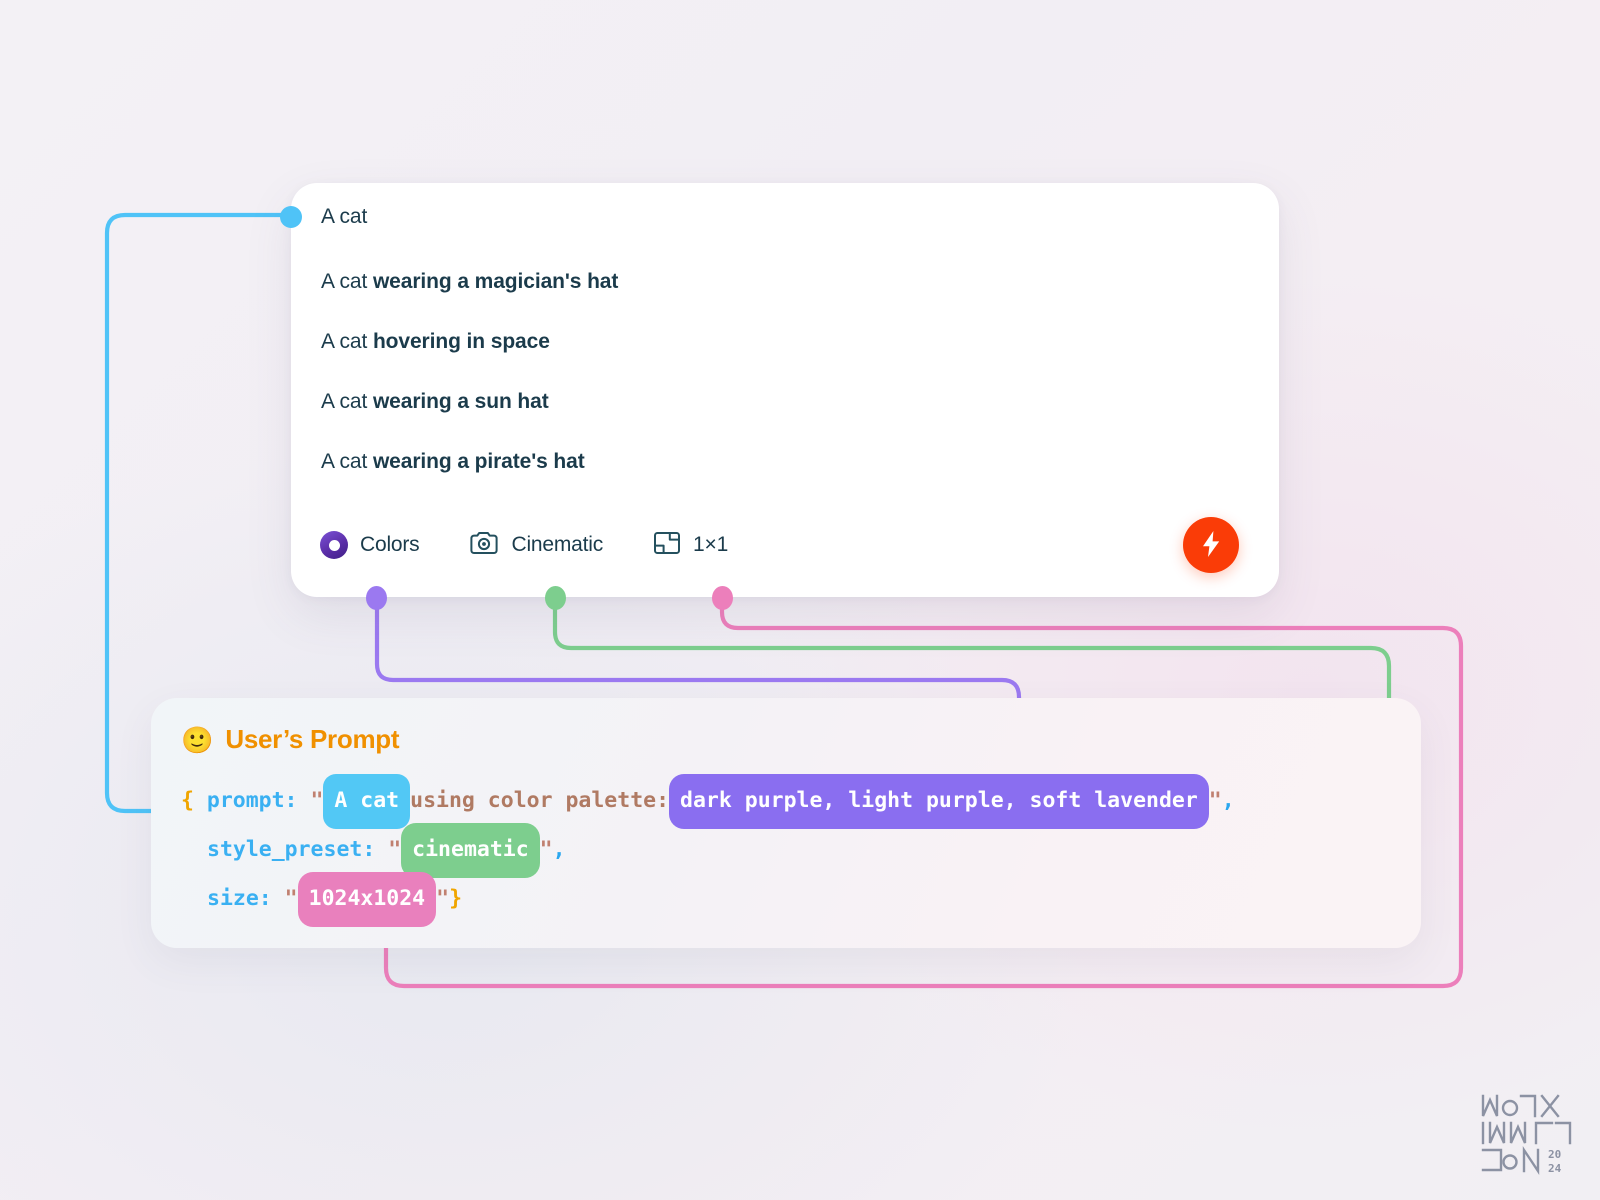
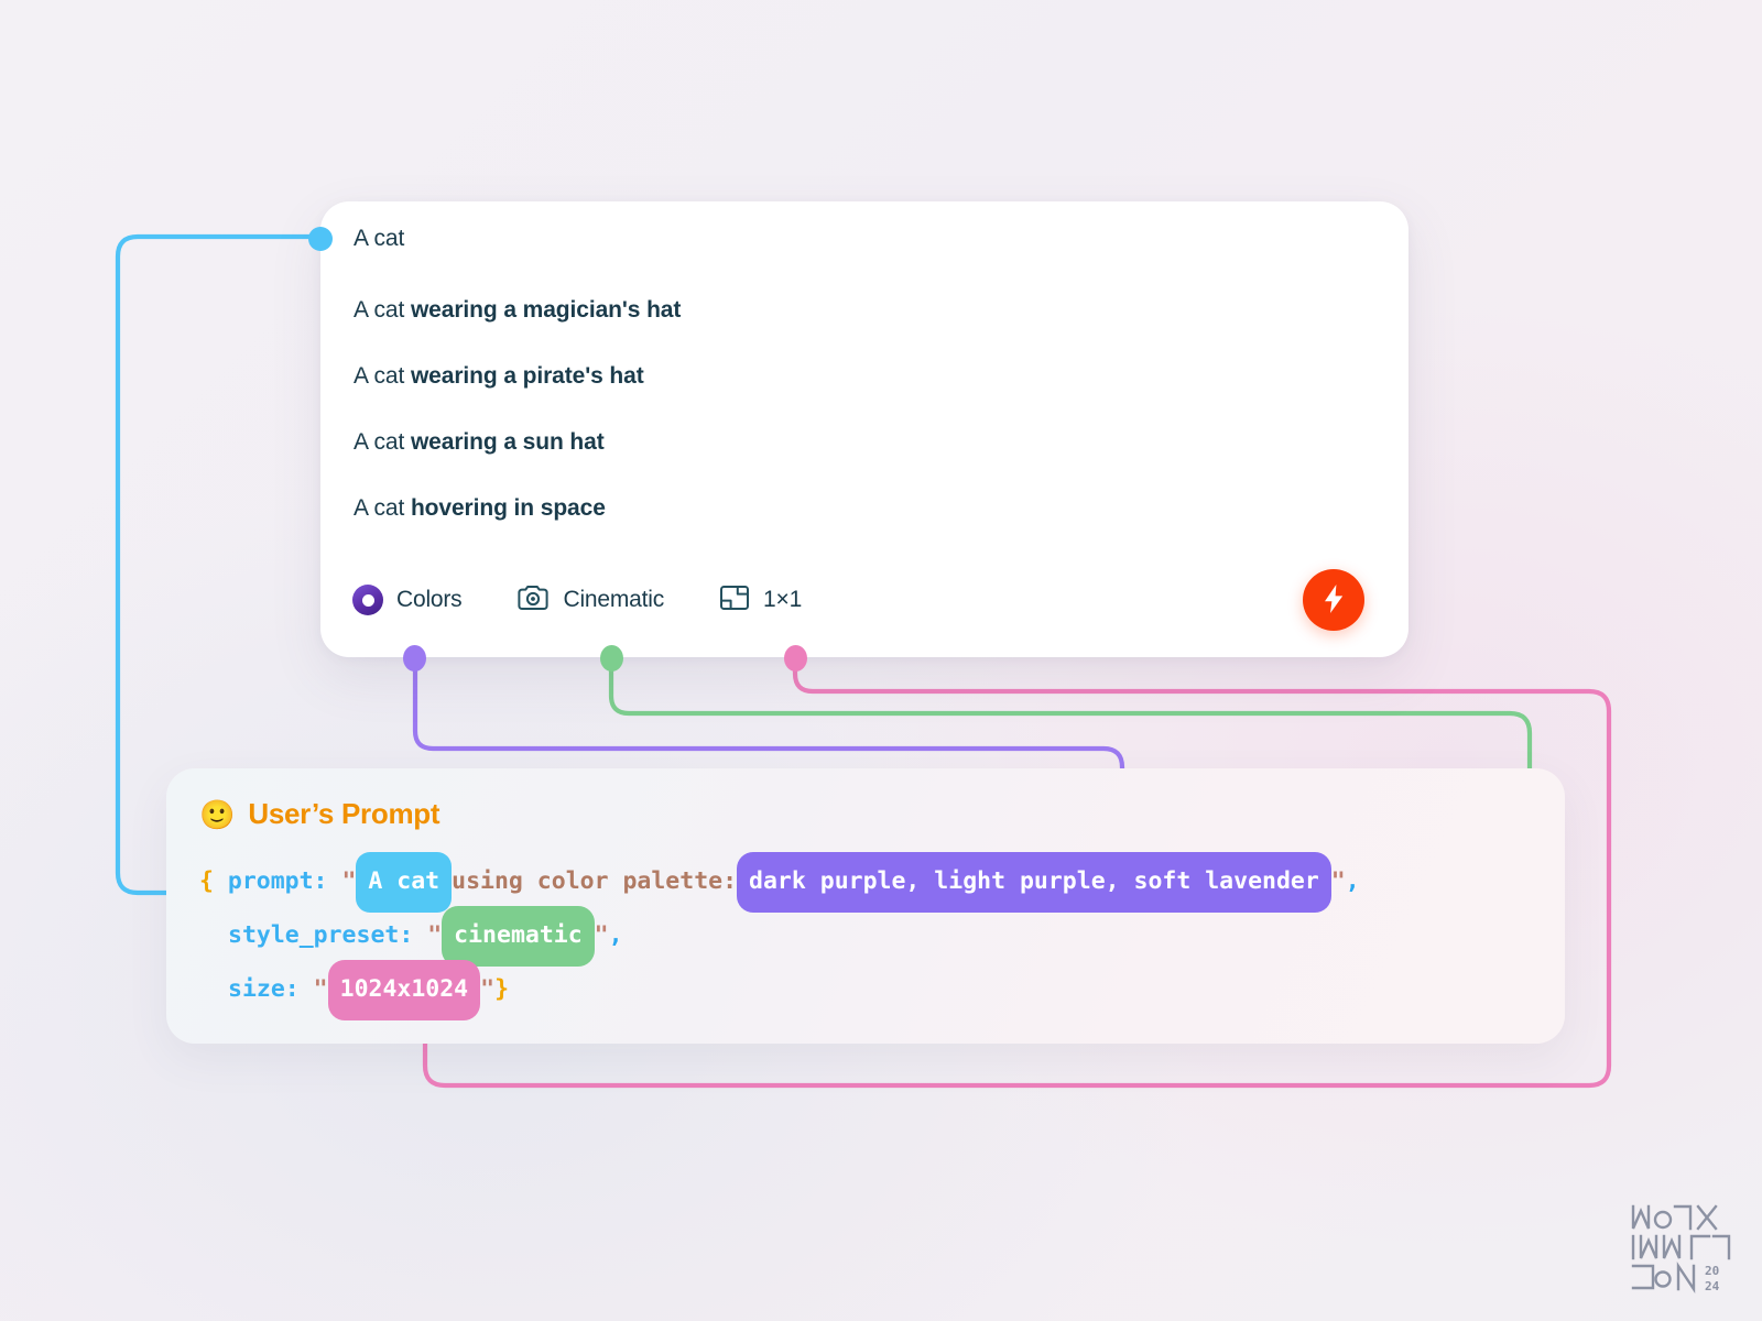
  A cat
  A cat wearing a magician's hat
- A cat hovering in space
+ A cat wearing a pirate's hat
  A cat wearing a sun hat
- A cat wearing a pirate's hat
+ A cat hovering in space
  Colors
  Cinematic
  1×1
  🙂
  User’s Prompt
  { prompt: " A cat using color palette: dark purple, light purple, soft lavender ",
  style_preset: " cinematic ",
  size: " 1024x1024 "}
  20
  24
